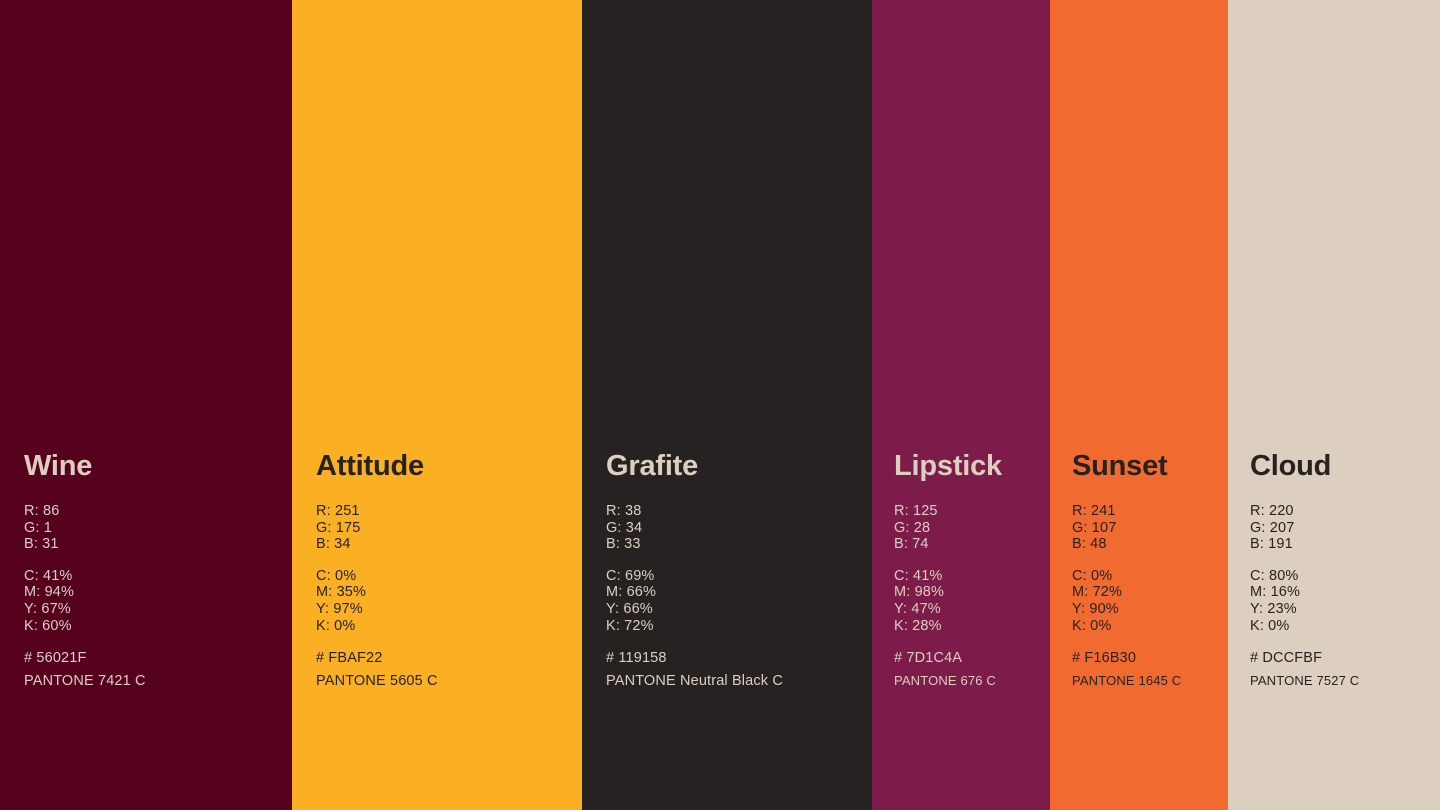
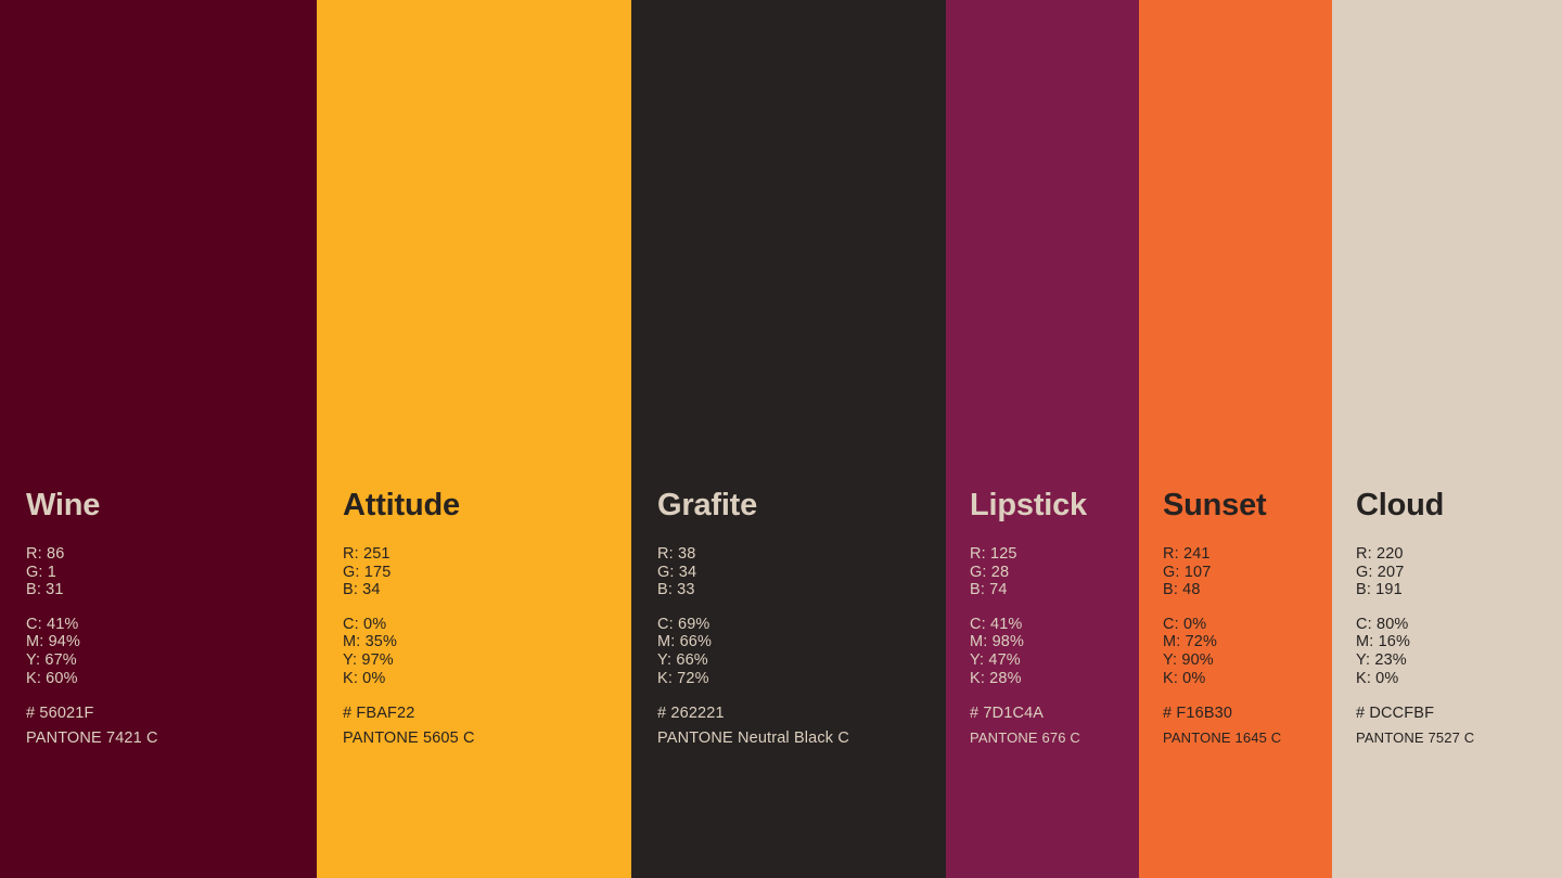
  Wine
  R: 86
  G: 1
  B: 31
  C: 41%
  M: 94%
  Y: 67%
  K: 60%
  # 56021F
  PANTONE 7421 C
  Attitude
  R: 251
  G: 175
  B: 34
  C: 0%
  M: 35%
  Y: 97%
  K: 0%
  # FBAF22
  PANTONE 5605 C
  Grafite
  R: 38
  G: 34
  B: 33
  C: 69%
  M: 66%
  Y: 66%
  K: 72%
- # 119158
+ # 262221
  PANTONE Neutral Black C
  Lipstick
  R: 125
  G: 28
  B: 74
  C: 41%
  M: 98%
  Y: 47%
  K: 28%
  # 7D1C4A
  PANTONE 676 C
  Sunset
  R: 241
  G: 107
  B: 48
  C: 0%
  M: 72%
  Y: 90%
  K: 0%
  # F16B30
  PANTONE 1645 C
  Cloud
  R: 220
  G: 207
  B: 191
  C: 80%
  M: 16%
  Y: 23%
  K: 0%
  # DCCFBF
  PANTONE 7527 C
